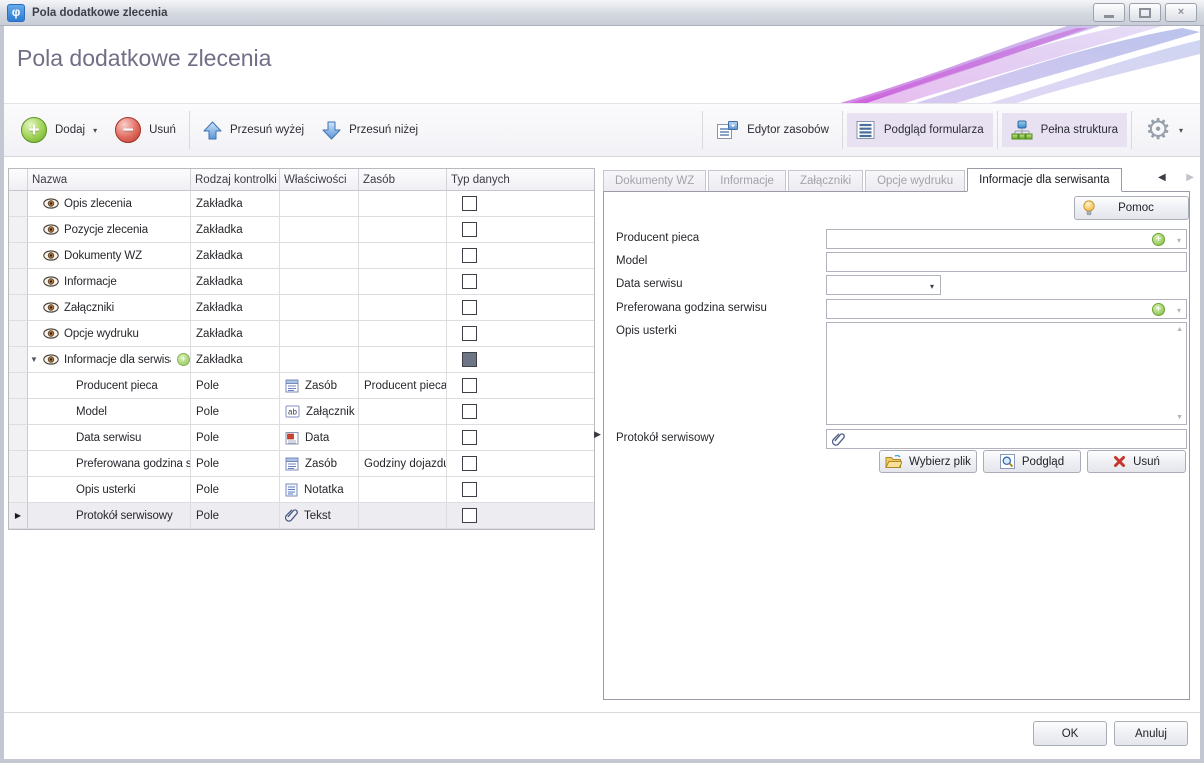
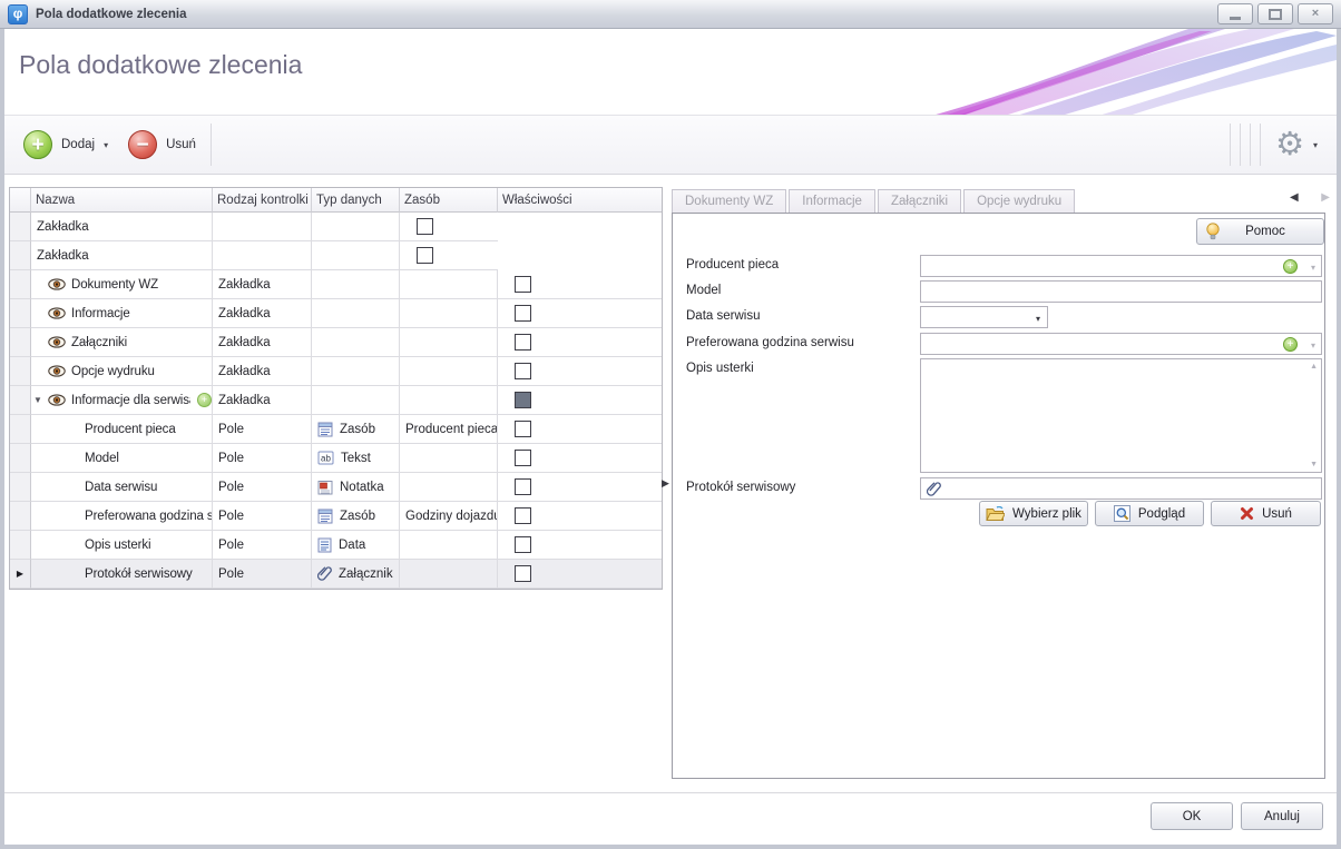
  φ
  Pola dodatkowe zlecenia
  ×
  Pola dodatkowe zlecenia
  +
  Dodaj
  ▾
  −
  Usuń
- Przesuń wyżej
- Przesuń niżej
- Edytor zasobów
- Podgląd formularza
- Pełna struktura
  ⚙
  ▾
  Nazwa
  Rodzaj kontrolki
- Właściwości
+ Typ danych
  Zasób
- Typ danych
+ Właściwości
- Opis zlecenia
  Zakładka
- Pozycje zlecenia
  Zakładka
  Dokumenty WZ
  Zakładka
  Informacje
  Zakładka
  Załączniki
  Zakładka
  Opcje wydruku
  Zakładka
  ▼
  Informacje dla serwis
  +
  Zakładka
  Producent pieca
  Pole
  Zasób
  Producent pieca
  Model
  Pole
  ab
- Załącznik
+ Tekst
  Data serwisu
  Pole
- Data
+ Notatka
  Preferowana godzina s
  Pole
  Zasób
  Godziny dojazd
  Opis usterki
  Pole
- Notatka
+ Data
  ▶
  Protokół serwisowy
  Pole
- Tekst
+ Załącznik
  ▶
  Dokumenty WZ
  Informacje
  Załączniki
  Opcje wydruku
- Informacje dla serwisanta
  ◀
  ▶
  Pomoc
  Producent pieca
  +
  ▾
  Model
  Data serwisu
  ▾
  Preferowana godzina serwisu
  +
  ▾
  Opis usterki
  Protokół serwisowy
  Wybierz plik
  Podgląd
  Usuń
  OK
  Anuluj
